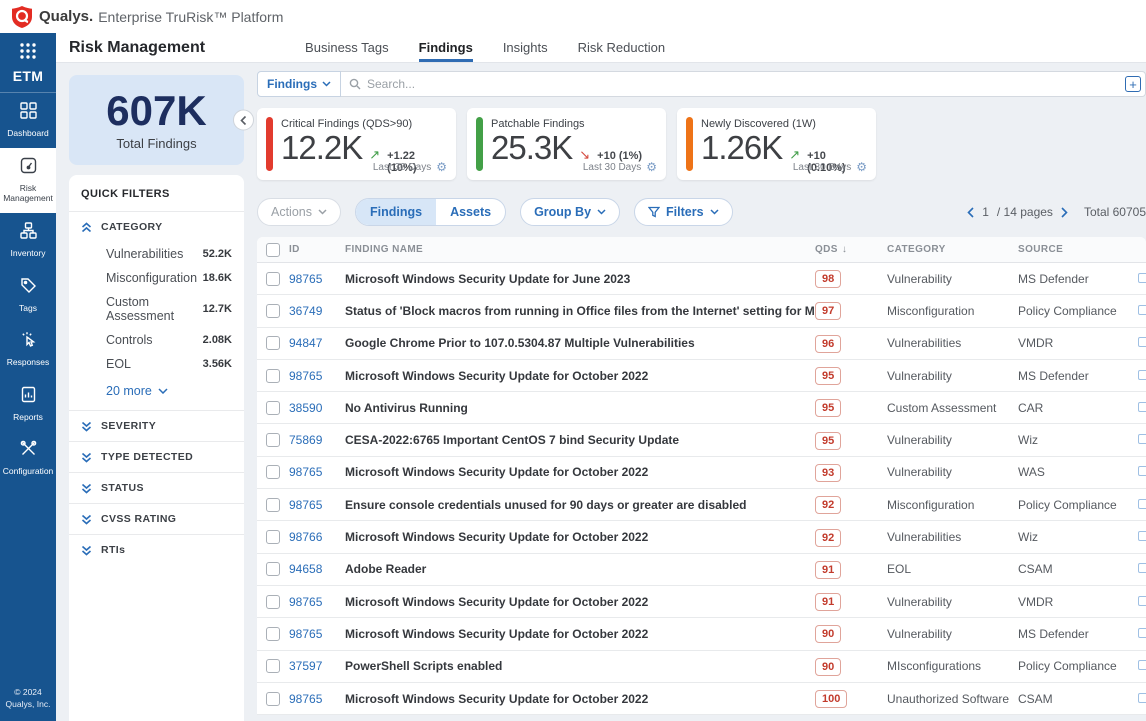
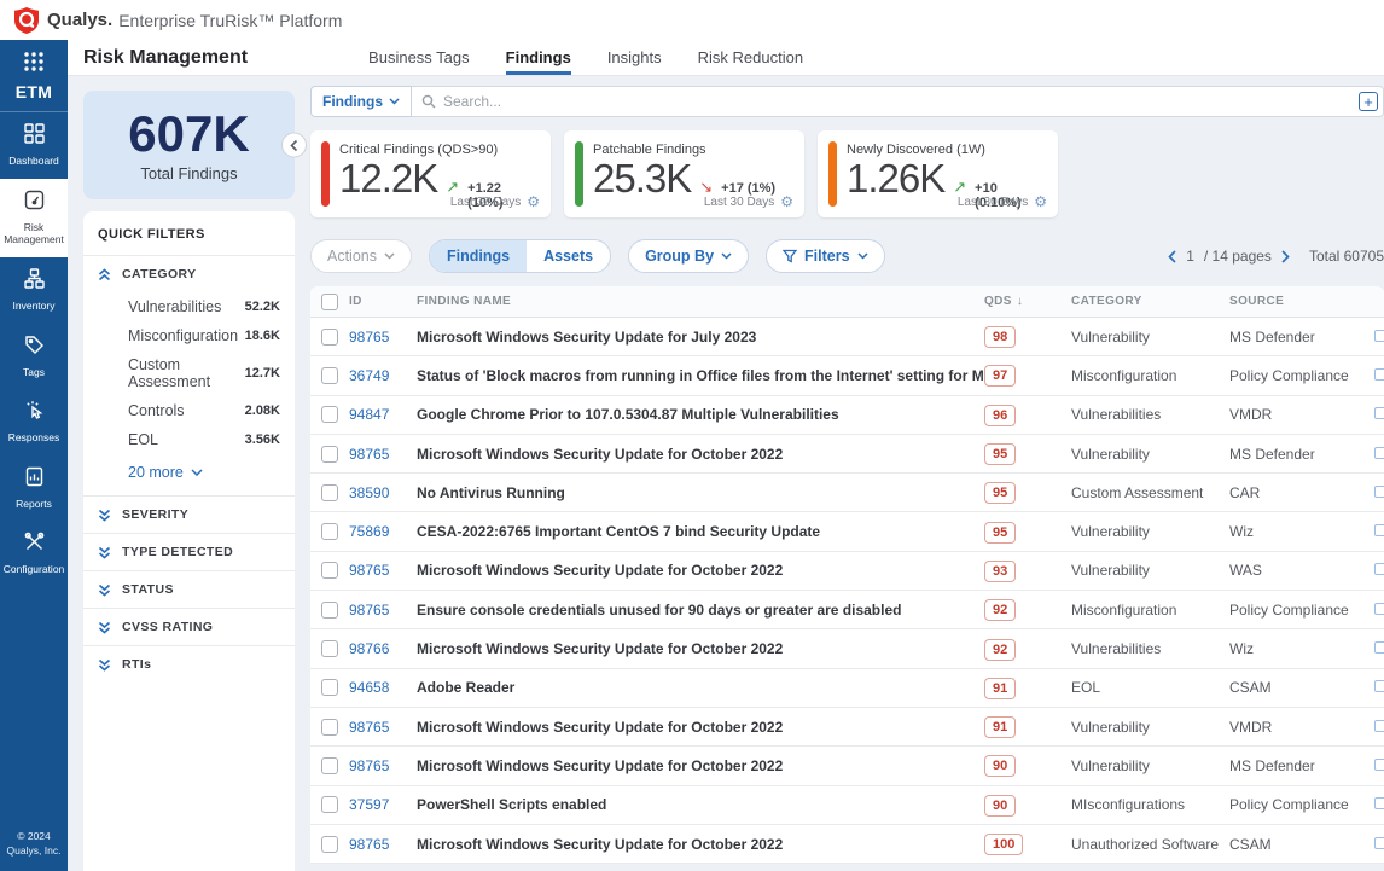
  Qualys.
  Enterprise TruRisk™ Platform
  ETM
  Dashboard
  Risk Management
  Inventory
  Tags
  Responses
  Reports
  Configuration
  © 2024
  Qualys, Inc.
  Risk Management
  Business Tags
  Findings
  Insights
  Risk Reduction
  607K
  Total Findings
  QUICK FILTERS
  CATEGORY
  Vulnerabilities
  52.2K
  Misconfiguration
  18.6K
  Custom Assessment
  12.7K
  Controls
  2.08K
  EOL
  3.56K
  20 more
  SEVERITY
  TYPE DETECTED
  STATUS
  CVSS RATING
  RTIs
  Findings
  Search...
  +
  Critical Findings (QDS>90)
  12.2K
  ↗
  +1.22 (10%)
  Last 30 Days
  ⚙
  Patchable Findings
  25.3K
  ↘
- +10 (1%)
+ +17 (1%)
  Last 30 Days
  ⚙
  Newly Discovered (1W)
  1.26K
  ↗
  +10 (0.10%)
  Last 30 Days
  ⚙
  Actions
  Findings
  Assets
  Group By
  Filters
  1
  / 14 pages
  Total 60705
  ID
  FINDING NAME
  QDS ↓
  CATEGORY
  SOURCE
  98765
- Microsoft Windows Security Update for June 2023
+ Microsoft Windows Security Update for July 2023
  98
  Vulnerability
  MS Defender
  36749
  Status of 'Block macros from running in Office files from the Internet' setting for M
  97
  Misconfiguration
  Policy Compliance
  94847
  Google Chrome Prior to 107.0.5304.87 Multiple Vulnerabilities
  96
  Vulnerabilities
  VMDR
  98765
  Microsoft Windows Security Update for October 2022
  95
  Vulnerability
  MS Defender
  38590
  No Antivirus Running
  95
  Custom Assessment
  CAR
  75869
  CESA-2022:6765 Important CentOS 7 bind Security Update
  95
  Vulnerability
  Wiz
  98765
  Microsoft Windows Security Update for October 2022
  93
  Vulnerability
  WAS
  98765
  Ensure console credentials unused for 90 days or greater are disabled
  92
  Misconfiguration
  Policy Compliance
  98766
  Microsoft Windows Security Update for October 2022
  92
  Vulnerabilities
  Wiz
  94658
  Adobe Reader
  91
  EOL
  CSAM
  98765
  Microsoft Windows Security Update for October 2022
  91
  Vulnerability
  VMDR
  98765
  Microsoft Windows Security Update for October 2022
  90
  Vulnerability
  MS Defender
  37597
  PowerShell Scripts enabled
  90
  MIsconfigurations
  Policy Compliance
  98765
  Microsoft Windows Security Update for October 2022
  100
  Unauthorized Software
  CSAM
